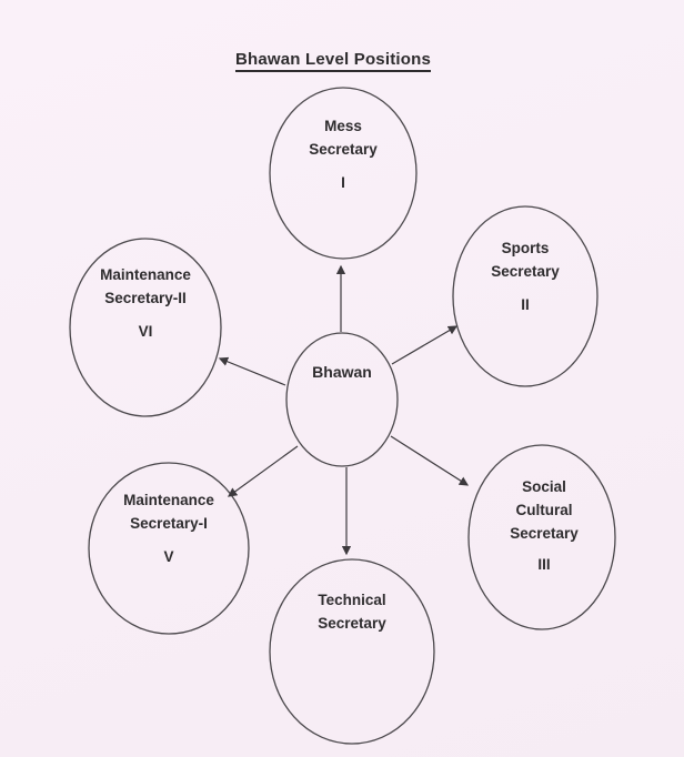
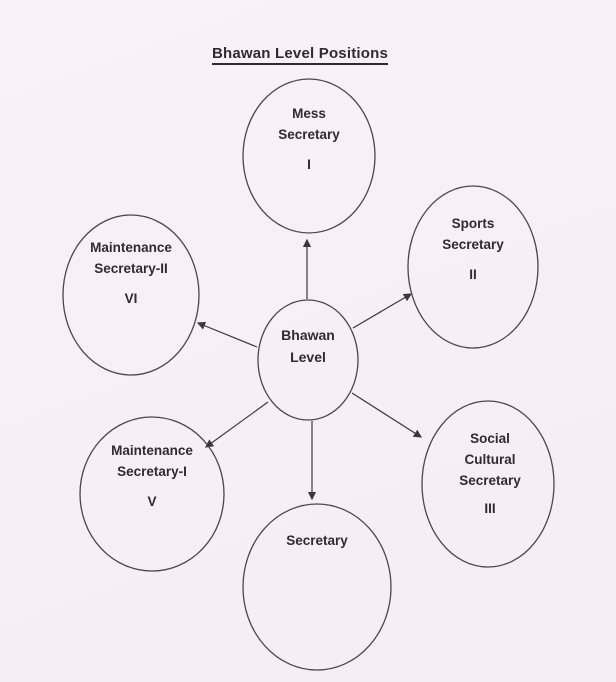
  Bhawan Level Positions
  Bhawan
+ Level
  Mess
  Secretary
  I
  Sports
  Secretary
  II
  Maintenance
  Secretary-II
  VI
  Social
  Cultural
  Secretary
  III
- Technical
  Secretary
  Maintenance
  Secretary-I
  V
